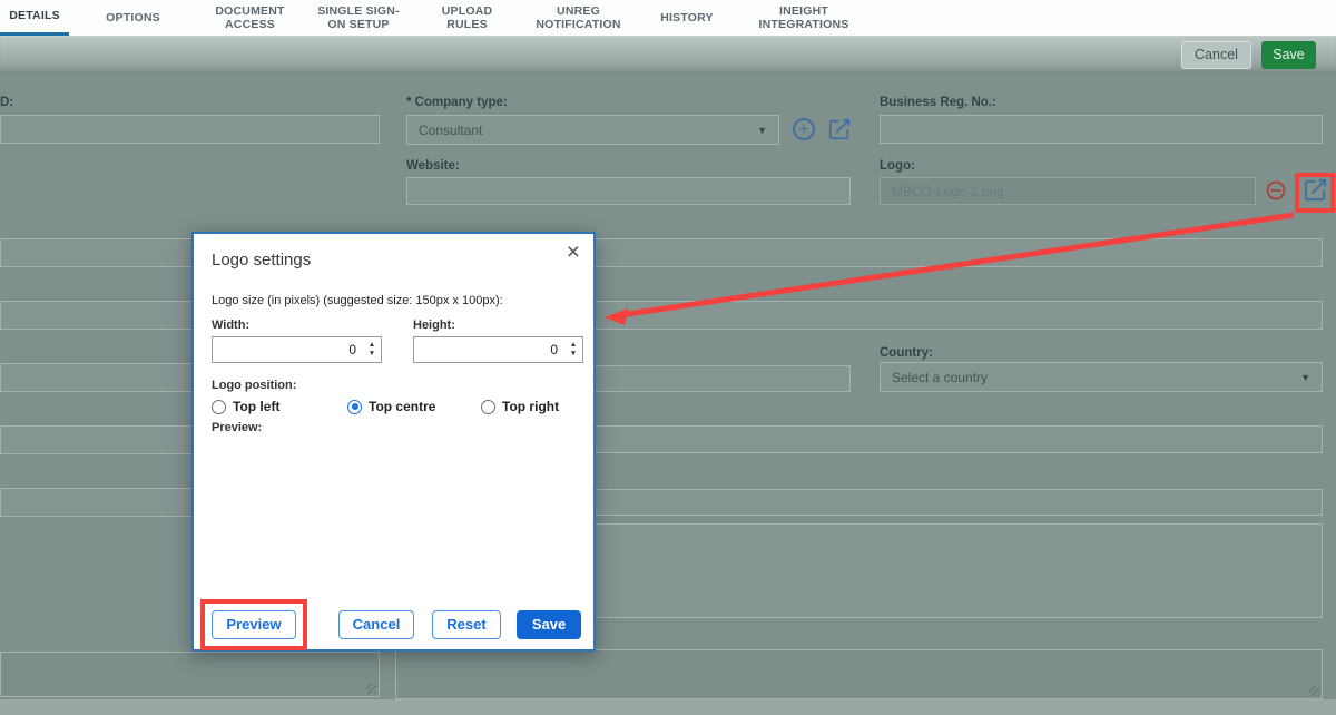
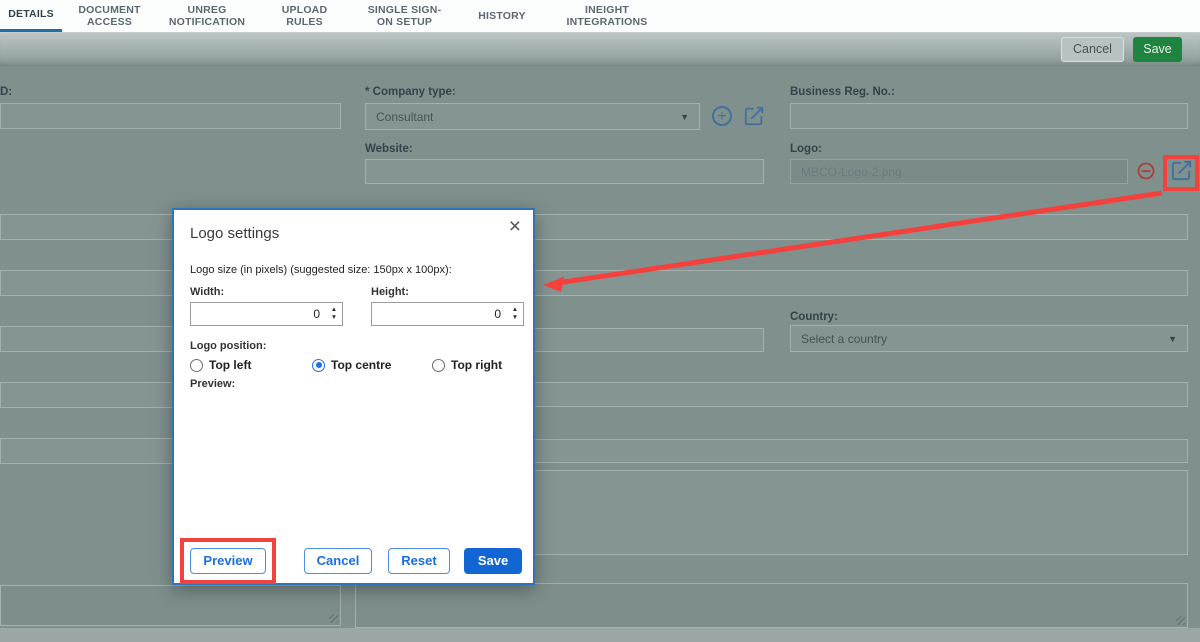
  DETAILS
- OPTIONS
  DOCUMENT ACCESS
- SINGLE SIGN-ON SETUP
+ UNREG NOTIFICATION
  UPLOAD RULES
- UNREG NOTIFICATION
+ SINGLE SIGN-ON SETUP
  HISTORY
  INEIGHT INTEGRATIONS
  Cancel
  Save
  D:
  * Company type:
  Consultant
  ▼
  +
  Business Reg. No.:
  Website:
  Logo:
  Country:
  Select a country
  ▼
  Logo settings
  ×
  Logo size (in pixels) (suggested size: 150px x 100px):
  Width:
  0
  Height:
  0
  Logo position:
  Top left
  Top centre
  Top right
  Preview:
  Preview
  Cancel
  Reset
  Save
